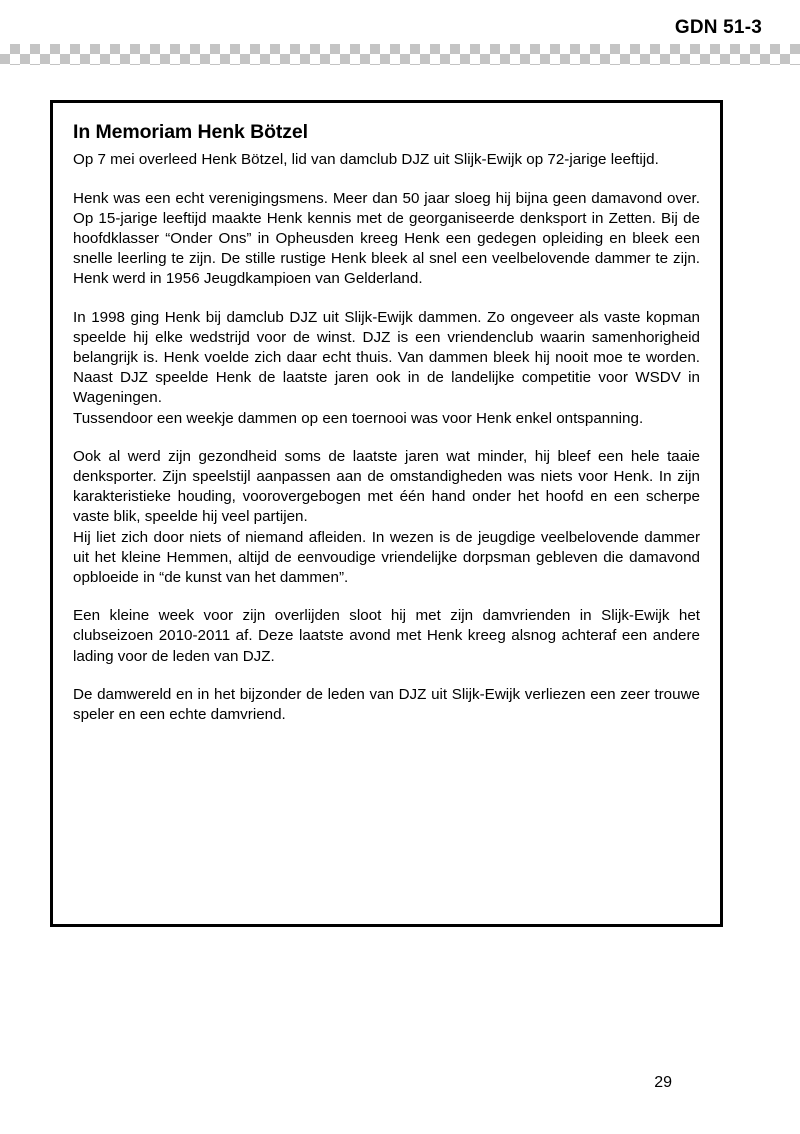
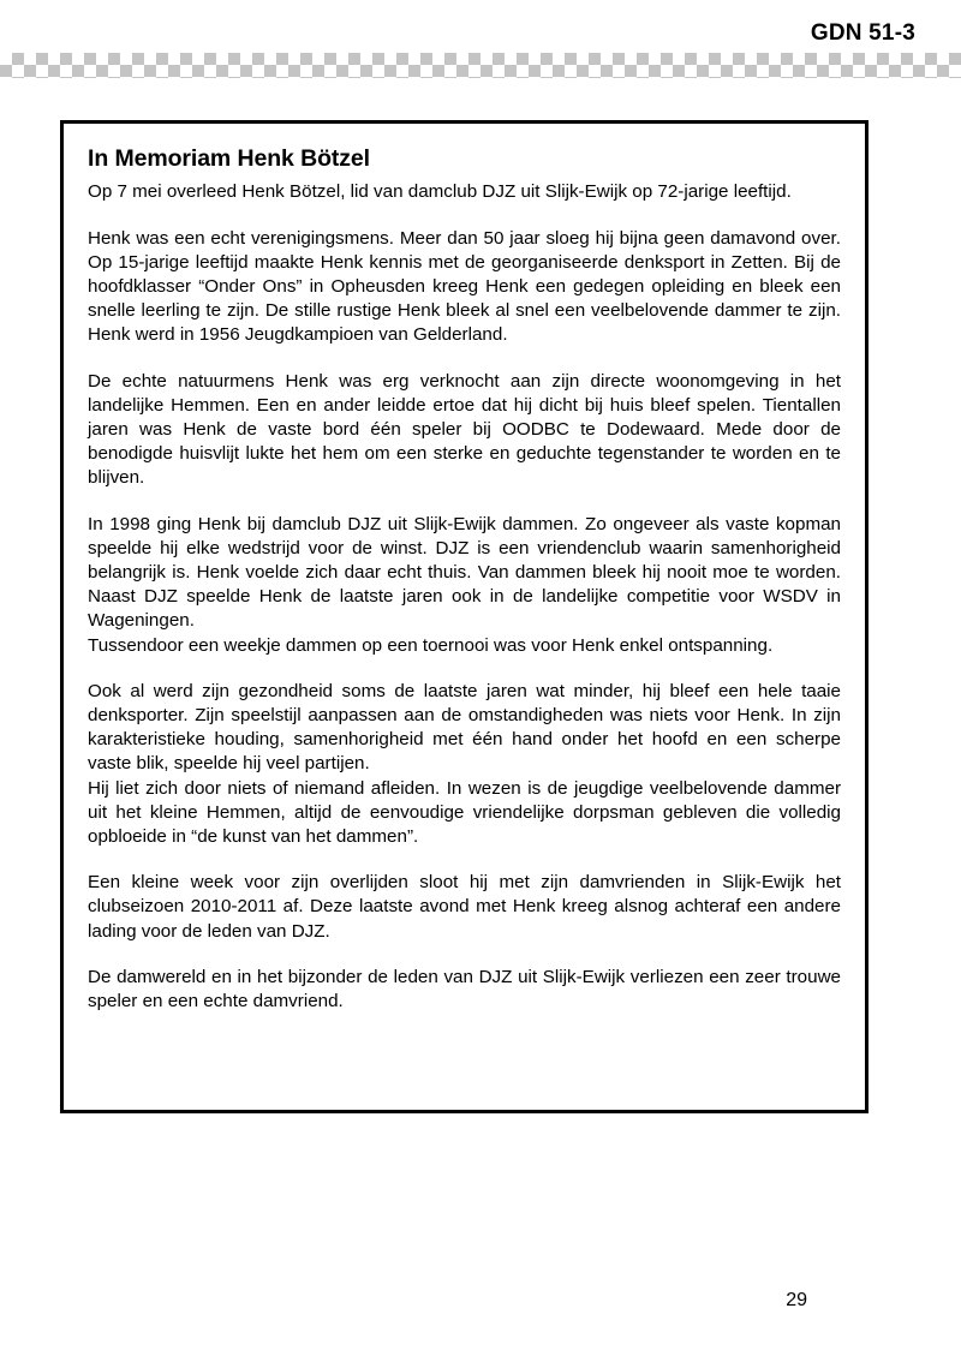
  GDN 51-3
  In Memoriam Henk Bötzel
  Op 7 mei overleed Henk Bötzel, lid van damclub DJZ uit Slijk-Ewijk op 72-jarige leeftijd.
  Henk was een echt verenigingsmens. Meer dan 50 jaar sloeg hij bijna geen damavond over. Op 15-jarige leeftijd maakte Henk kennis met de georganiseerde denksport in Zetten. Bij de hoofdklasser “Onder Ons” in Opheusden kreeg Henk een gedegen opleiding en bleek een snelle leerling te zijn. De stille rustige Henk bleek al snel een veelbelovende dammer te zijn. Henk werd in 1956 Jeugdkampioen van Gelderland.
+ De echte natuurmens Henk was erg verknocht aan zijn directe woonomgeving in het landelijke Hemmen. Een en ander leidde ertoe dat hij dicht bij huis bleef spelen. Tientallen jaren was Henk de vaste bord één speler bij OODBC te Dodewaard. Mede door de benodigde huisvlijt lukte het hem om een sterke en geduchte tegenstander te worden en te blijven.
  In 1998 ging Henk bij damclub DJZ uit Slijk-Ewijk dammen. Zo ongeveer als vaste kopman speelde hij elke wedstrijd voor de winst. DJZ is een vriendenclub waarin samenhorigheid belangrijk is. Henk voelde zich daar echt thuis. Van dammen bleek hij nooit moe te worden. Naast DJZ speelde Henk de laatste jaren ook in de landelijke competitie voor WSDV in Wageningen.
  Tussendoor een weekje dammen op een toernooi was voor Henk enkel ontspanning.
- Ook al werd zijn gezondheid soms de laatste jaren wat minder, hij bleef een hele taaie denksporter. Zijn speelstijl aanpassen aan de omstandigheden was niets voor Henk. In zijn karakteristieke houding, voorovergebogen met één hand onder het hoofd en een scherpe vaste blik, speelde hij veel partijen.
+ Ook al werd zijn gezondheid soms de laatste jaren wat minder, hij bleef een hele taaie denksporter. Zijn speelstijl aanpassen aan de omstandigheden was niets voor Henk. In zijn karakteristieke houding, samenhorigheid met één hand onder het hoofd en een scherpe vaste blik, speelde hij veel partijen.
- Hij liet zich door niets of niemand afleiden. In wezen is de jeugdige veelbelovende dammer uit het kleine Hemmen, altijd de eenvoudige vriendelijke dorpsman gebleven die damavond opbloeide in “de kunst van het dammen”.
+ Hij liet zich door niets of niemand afleiden. In wezen is de jeugdige veelbelovende dammer uit het kleine Hemmen, altijd de eenvoudige vriendelijke dorpsman gebleven die volledig opbloeide in “de kunst van het dammen”.
  Een kleine week voor zijn overlijden sloot hij met zijn damvrienden in Slijk-Ewijk het clubseizoen 2010-2011 af. Deze laatste avond met Henk kreeg alsnog achteraf een andere lading voor de leden van DJZ.
  De damwereld en in het bijzonder de leden van DJZ uit Slijk-Ewijk verliezen een zeer trouwe speler en een echte damvriend.
  29
